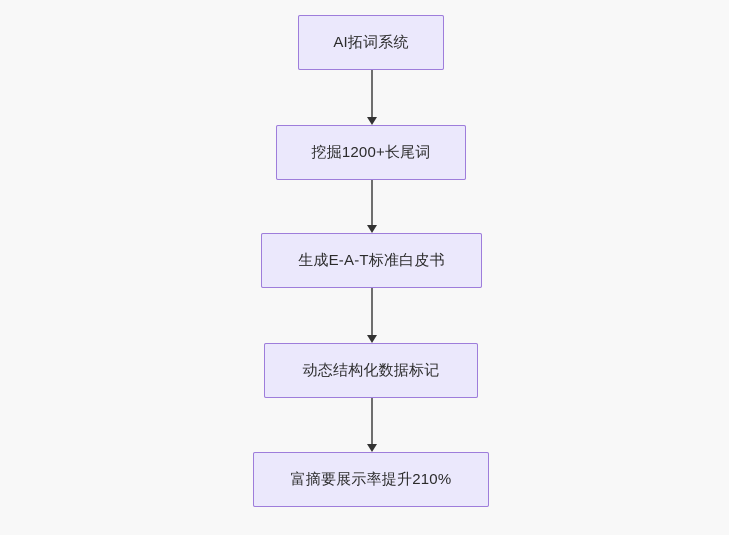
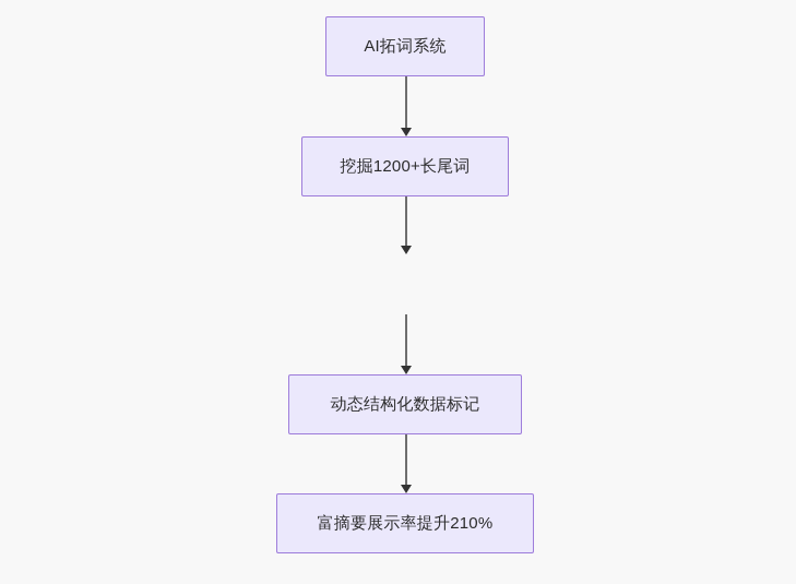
  AI拓词系统
  挖掘1200+长尾词
- 生成E-A-T标准白皮书
  动态结构化数据标记
  富摘要展示率提升210%
